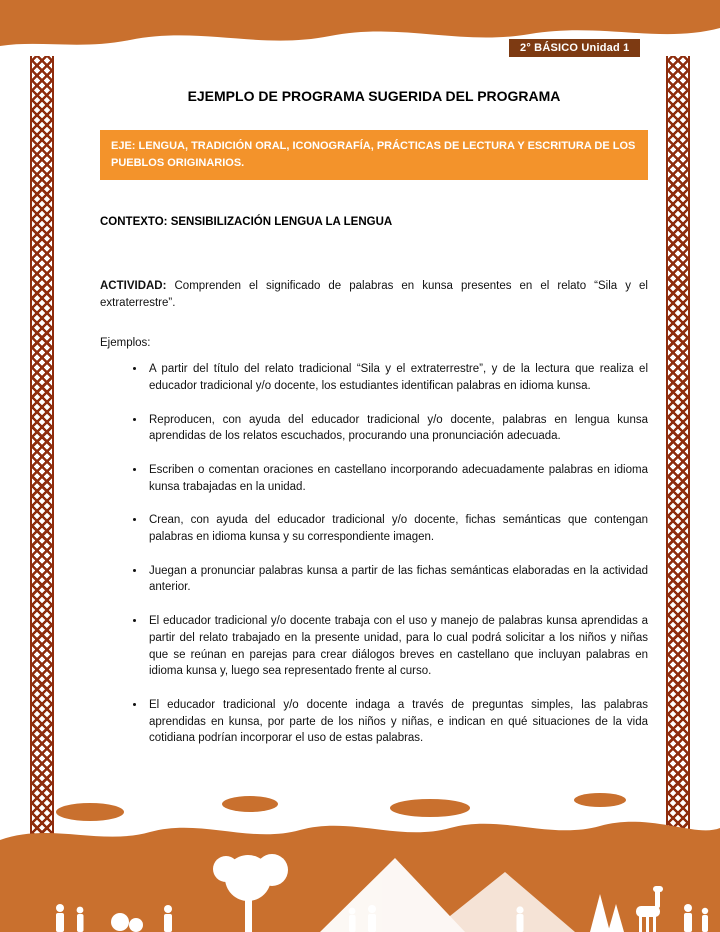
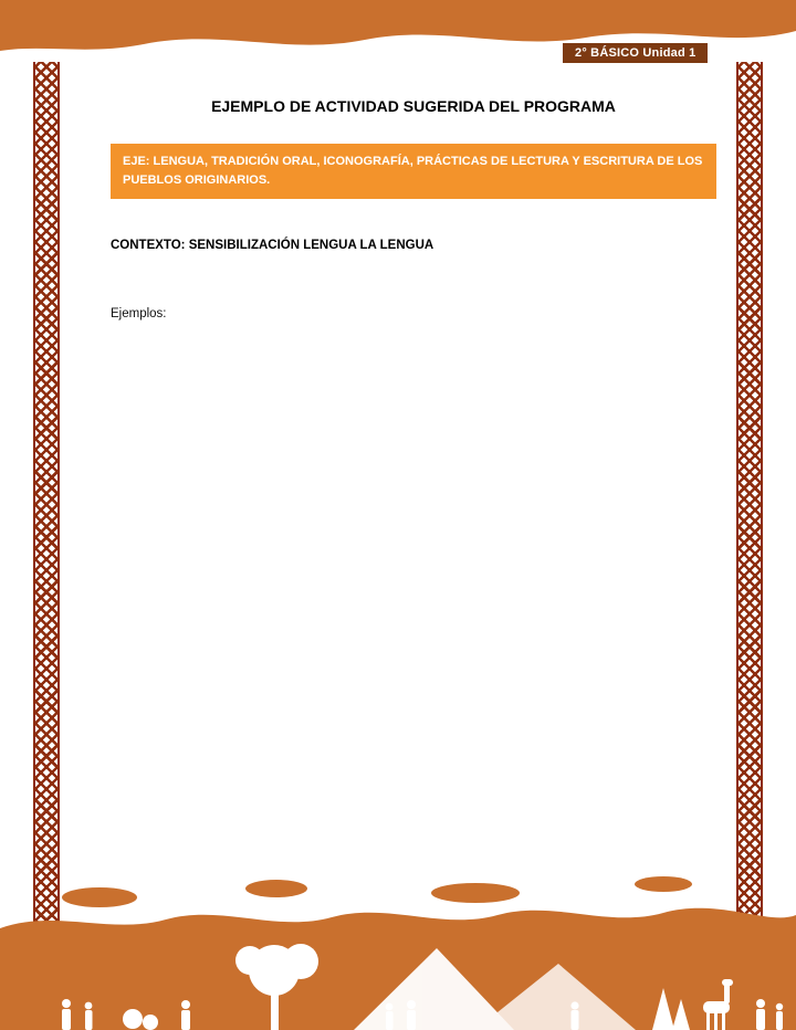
  2° BÁSICO Unidad 1
- EJEMPLO DE PROGRAMA SUGERIDA DEL PROGRAMA
+ EJEMPLO DE ACTIVIDAD SUGERIDA DEL PROGRAMA
  EJE: LENGUA, TRADICIÓN ORAL, ICONOGRAFÍA, PRÁCTICAS DE LECTURA Y ESCRITURA DE LOS PUEBLOS ORIGINARIOS.
  CONTEXTO: SENSIBILIZACIÓN LENGUA LA LENGUA
- ACTIVIDAD: Comprenden el significado de palabras en kunsa presentes en el relato “Sila y el extraterrestre”.
  Ejemplos:
- A partir del título del relato tradicional “Sila y el extraterrestre”, y de la lectura que realiza el educador tradicional y/o docente, los estudiantes identifican palabras en idioma kunsa.
- Reproducen, con ayuda del educador tradicional y/o docente, palabras en lengua kunsa aprendidas de los relatos escuchados, procurando una pronunciación adecuada.
- Escriben o comentan oraciones en castellano incorporando adecuadamente palabras en idioma kunsa trabajadas en la unidad.
- Crean, con ayuda del educador tradicional y/o docente, fichas semánticas que contengan palabras en idioma kunsa y su correspondiente imagen.
- Juegan a pronunciar palabras kunsa a partir de las fichas semánticas elaboradas en la actividad anterior.
- El educador tradicional y/o docente trabaja con el uso y manejo de palabras kunsa aprendidas a partir del relato trabajado en la presente unidad, para lo cual podrá solicitar a los niños y niñas que se reúnan en parejas para crear diálogos breves en castellano que incluyan palabras en idioma kunsa y, luego sea representado frente al curso.
- El educador tradicional y/o docente indaga a través de preguntas simples, las palabras aprendidas en kunsa, por parte de los niños y niñas, e indican en qué situaciones de la vida cotidiana podrían incorporar el uso de estas palabras.
